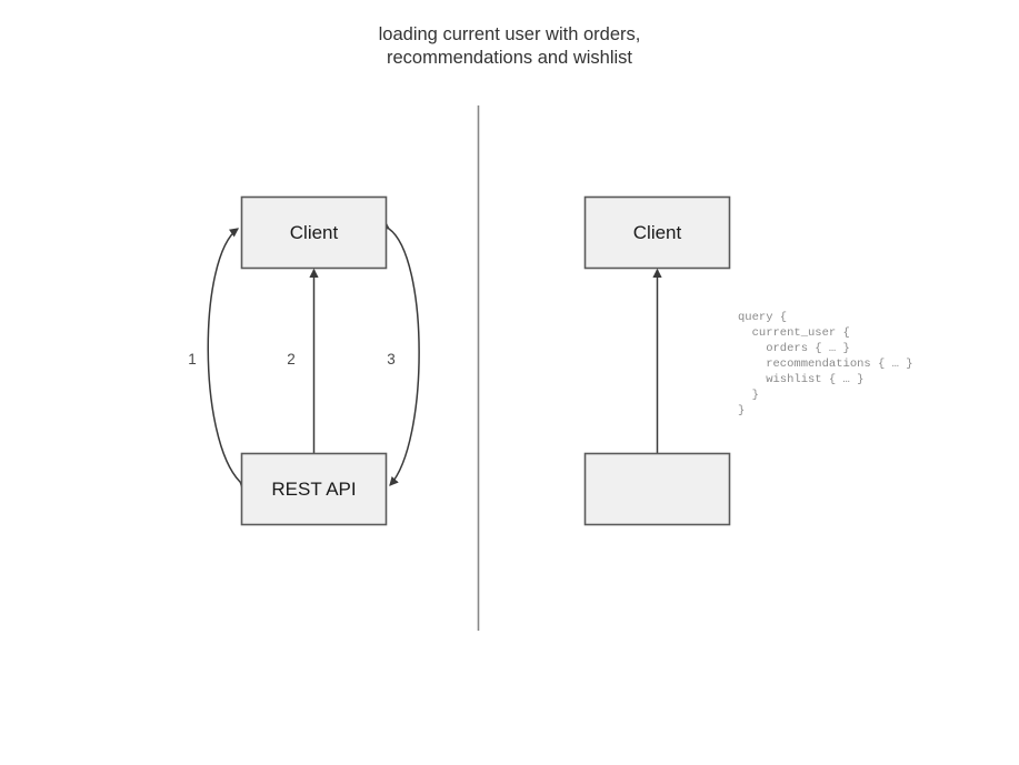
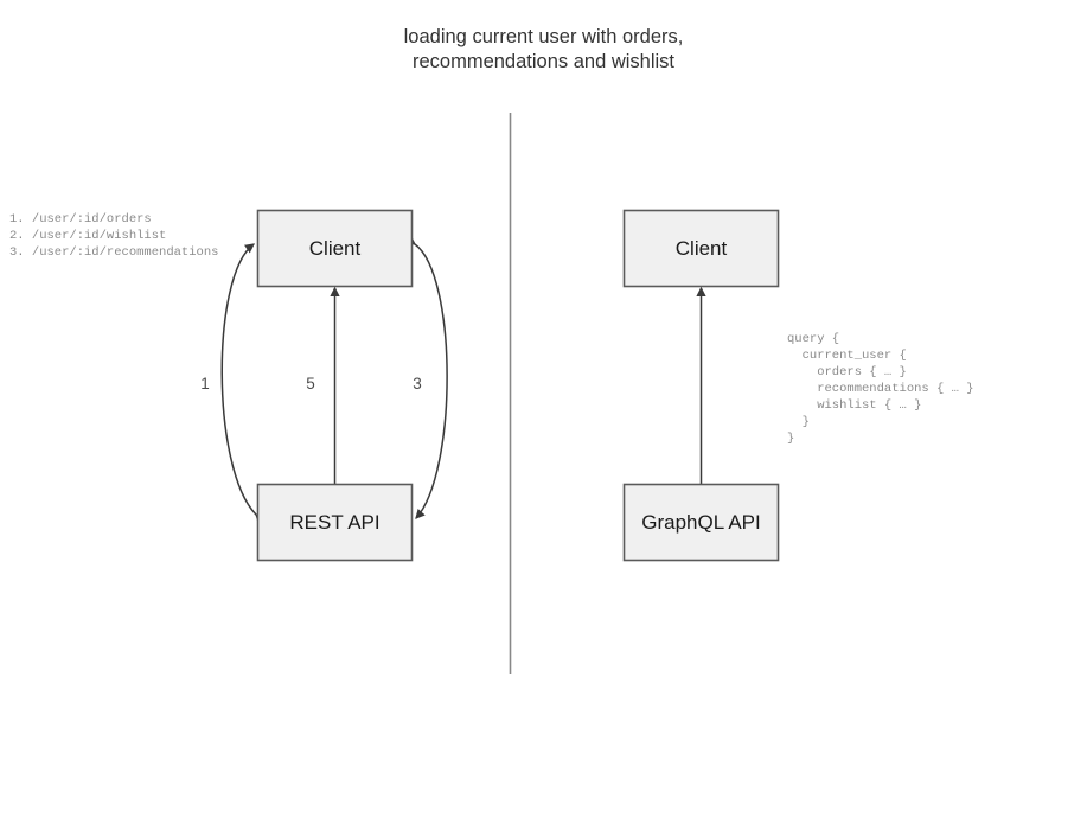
  loading current user with orders,
  recommendations and wishlist
+ 1. /user/:id/orders
+ 2. /user/:id/wishlist
+ 3. /user/:id/recommendations
  Client
  REST API
  1
- 2
+ 5
  3
  Client
+ GraphQL API
  query {
  current_user {
  orders { … }
  recommendations { … }
  wishlist { … }
  }
  }
